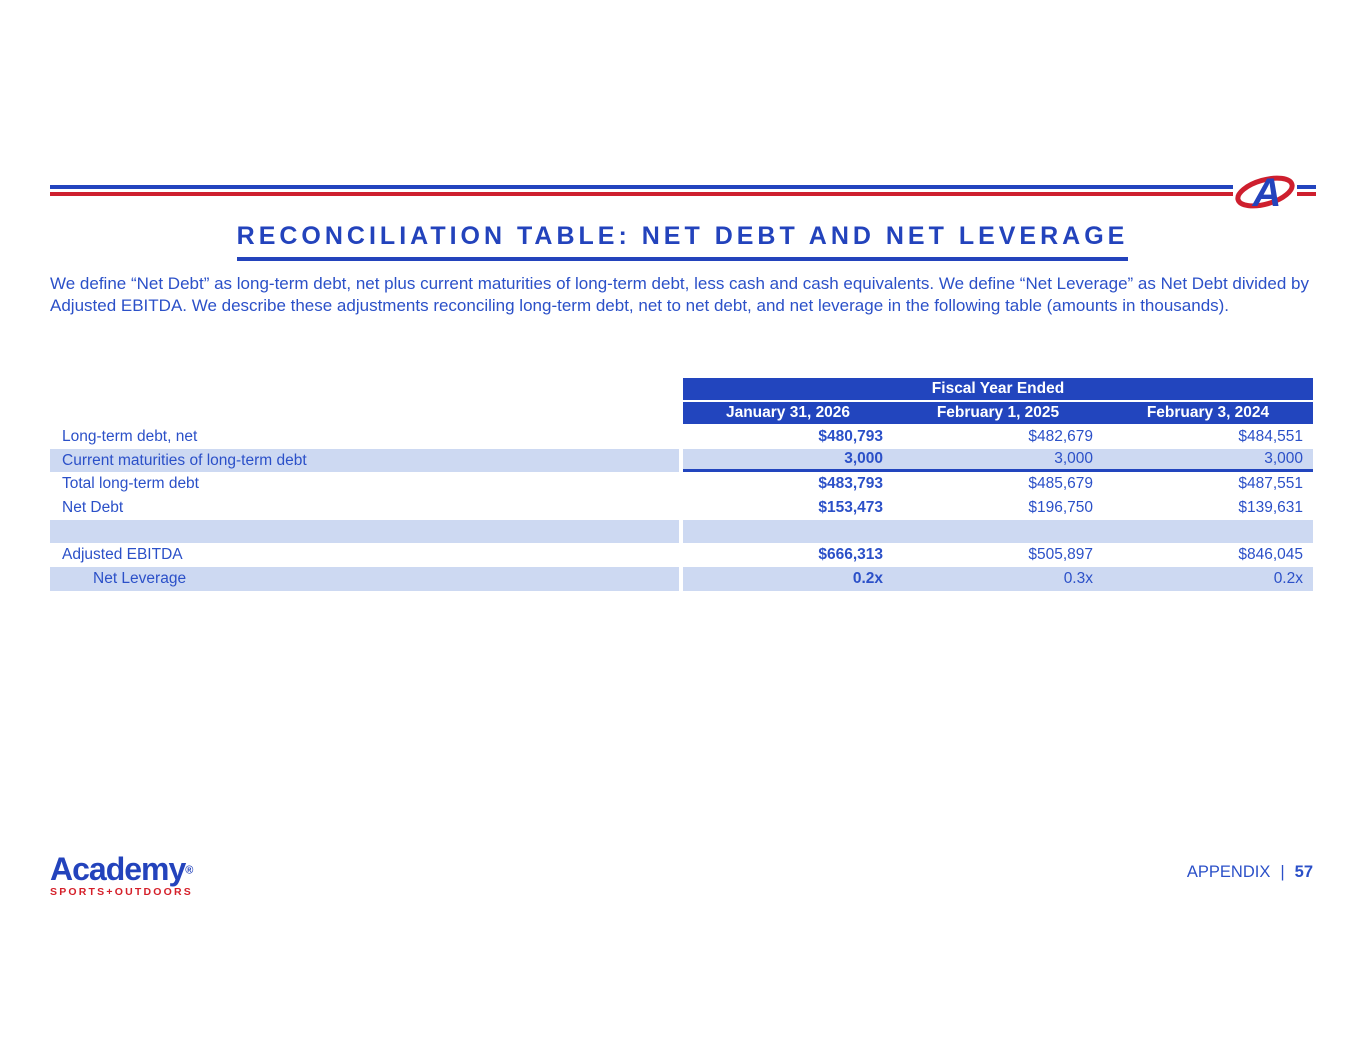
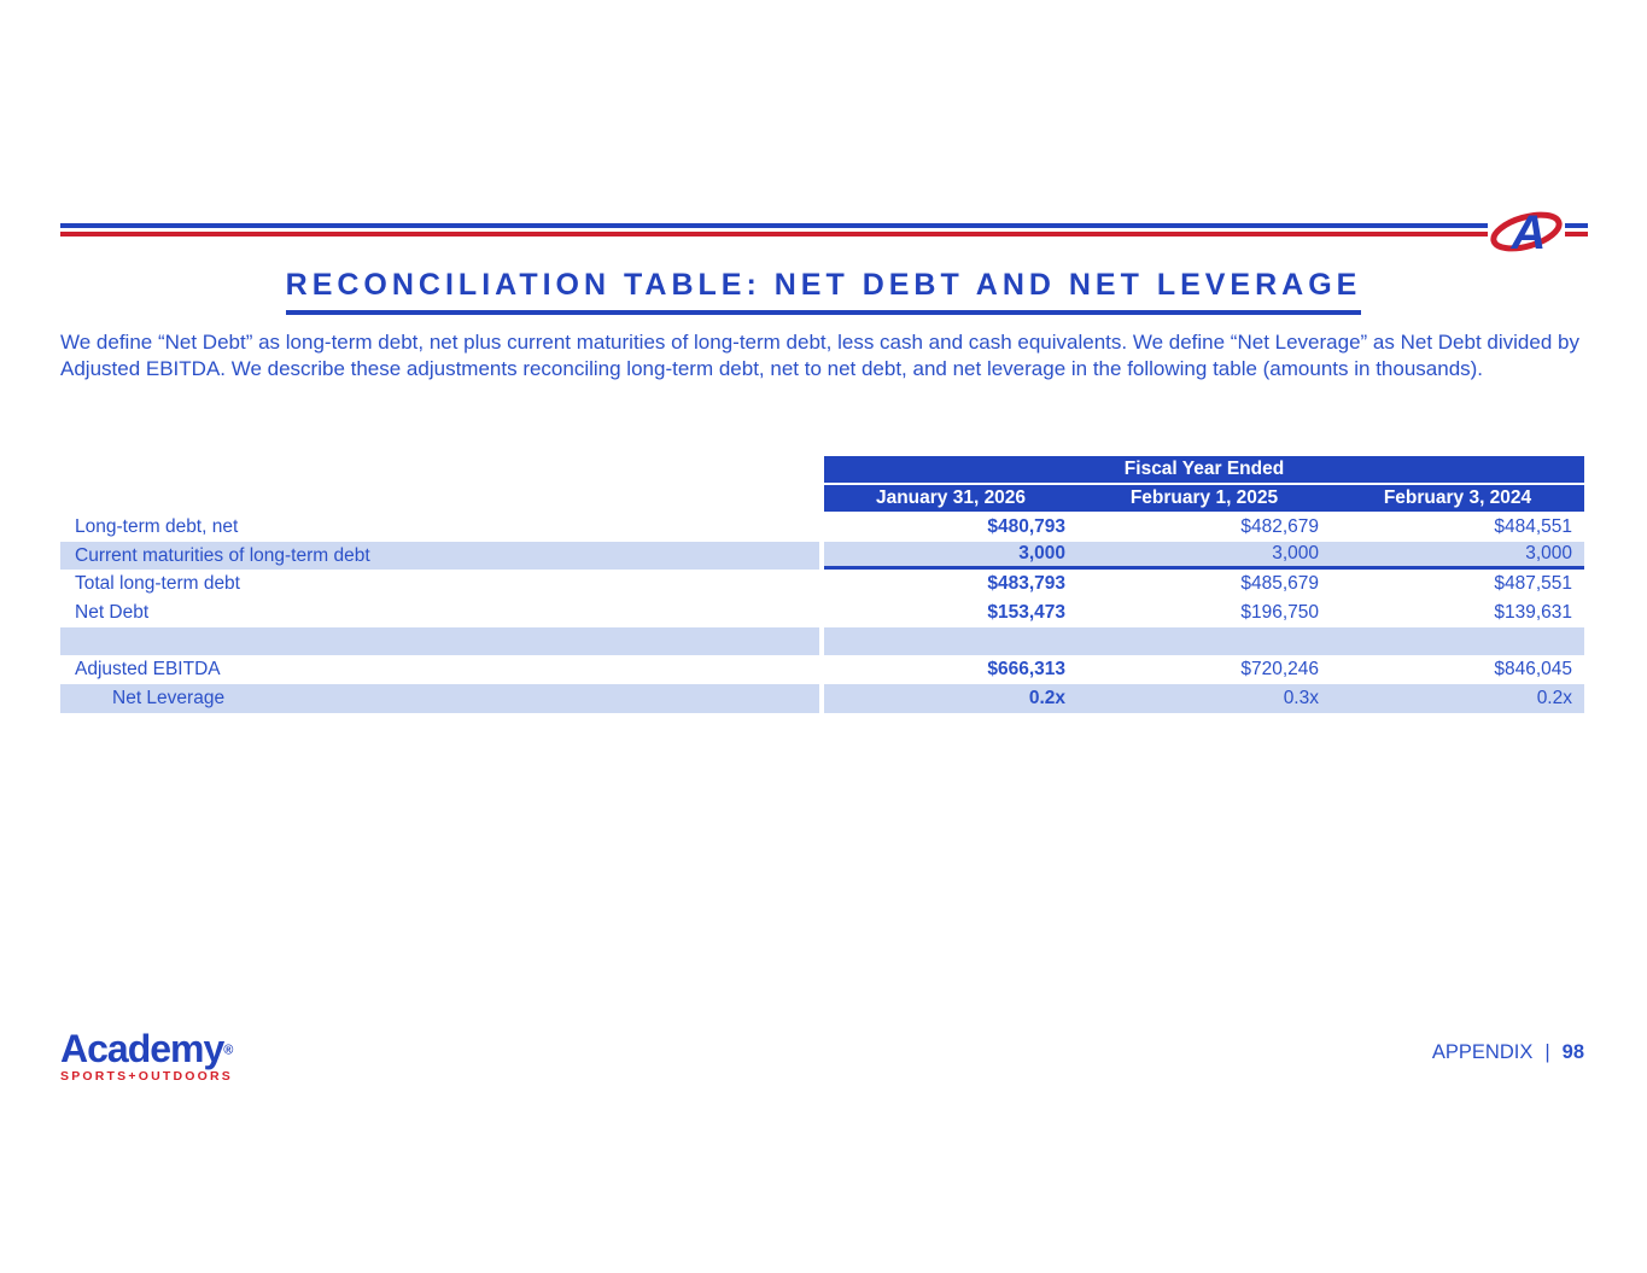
  A
  RECONCILIATION TABLE: NET DEBT AND NET LEVERAGE
  We define “Net Debt” as long-term debt, net plus current maturities of long-term debt, less cash and cash equivalents. We define “Net Leverage” as Net Debt divided by Adjusted EBITDA. We describe these adjustments reconciling long-term debt, net to net debt, and net leverage in the following table (amounts in thousands).
  Fiscal Year Ended
  January 31, 2026
  February 1, 2025
  February 3, 2024
  Long-term debt, net
  $480,793
  $482,679
  $484,551
  Current maturities of long-term debt
  3,000
  3,000
  3,000
  Total long-term debt
  $483,793
  $485,679
  $487,551
  Net Debt
  $153,473
  $196,750
  $139,631
  Adjusted EBITDA
  $666,313
- $505,897
+ $720,246
  $846,045
  Net Leverage
  0.2x
  0.3x
  0.2x
  Academy®
  SPORTS+OUTDOORS
- APPENDIX | 57
+ APPENDIX | 98
